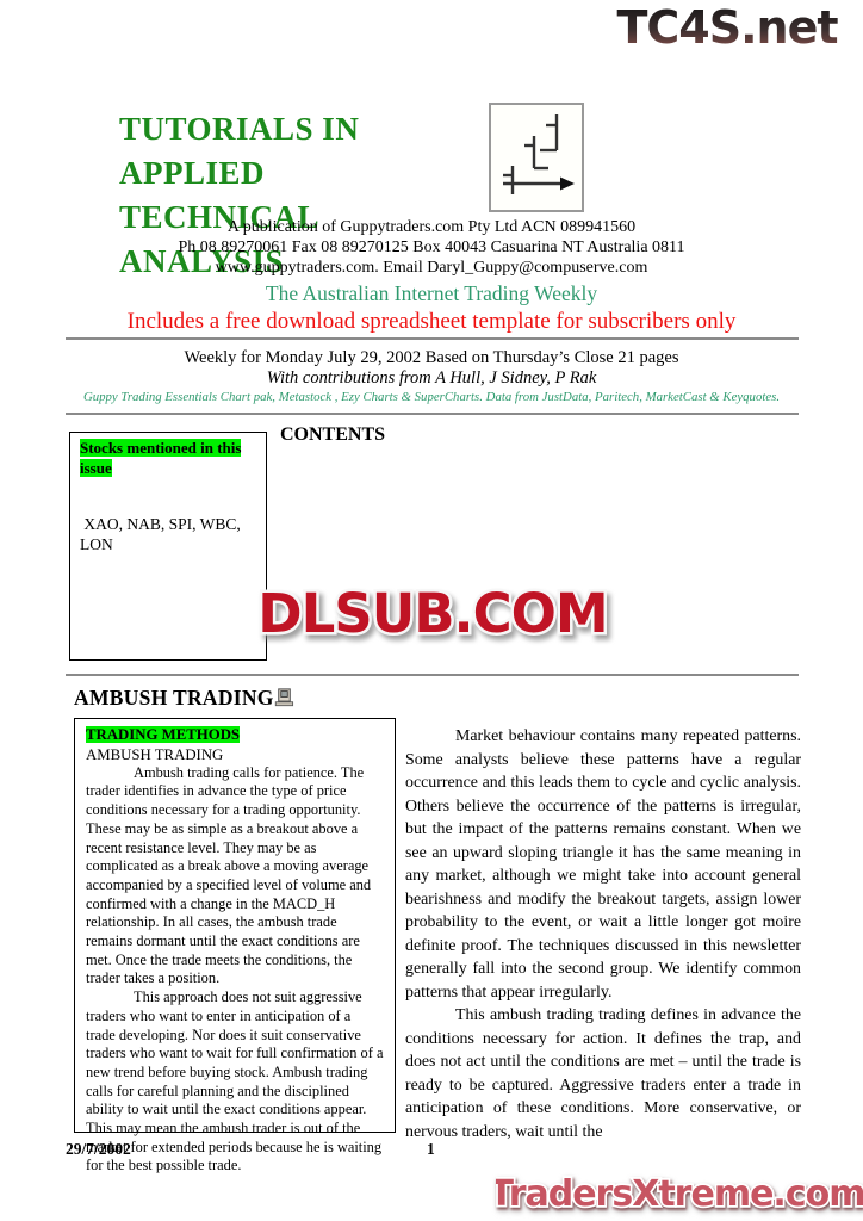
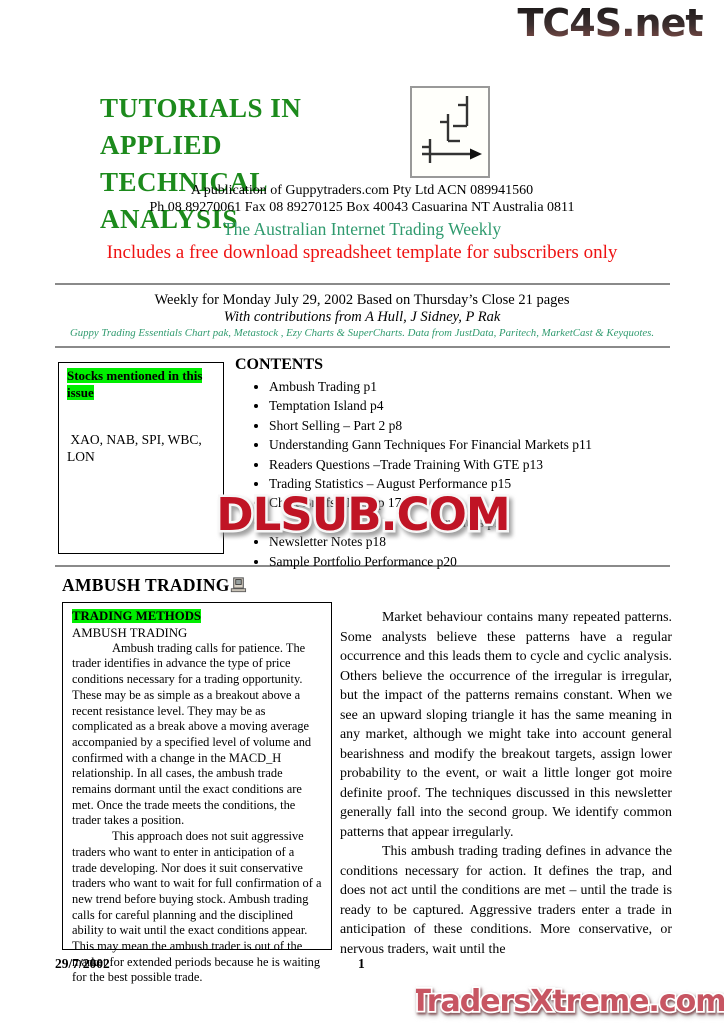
  TC4S.net
  TUTORIALS IN APPLIED
  TECHNICAL ANALYSIS
  A publication of Guppytraders.com Pty Ltd ACN 089941560
  Ph 08 89270061 Fax 08 89270125 Box 40043 Casuarina NT Australia 0811
- www.guppytraders.com. Email Daryl_Guppy@compuserve.com
  The Australian Internet Trading Weekly
  Includes a free download spreadsheet template for subscribers only
  Weekly for Monday July 29, 2002 Based on Thursday’s Close 21 pages
  With contributions from A Hull, J Sidney, P Rak
  Guppy Trading Essentials Chart pak, Metastock , Ezy Charts & SuperCharts. Data from JustData, Paritech, MarketCast & Keyquotes.
  Stocks mentioned in this issue
  XAO, NAB, SPI, WBC, LON
  CONTENTS
+ Ambush Trading p1
+ Temptation Island p4
+ Short Selling – Part 2 p8
+ Understanding Gann Techniques For Financial Markets p11
+ Readers Questions –Trade Training With GTE p13
+ Trading Statistics – August Performance p15
+ Chart Briefs - LON p 17
+ ntinues p18
+ Newsletter Notes p18
+ Sample Portfolio Performance p20
  DLSUB.COM
  AMBUSH TRADING
  TRADING METHODS
  AMBUSH TRADING
  Ambush trading calls for patience. The trader identifies in advance the type of price conditions necessary for a trading opportunity. These may be as simple as a breakout above a recent resistance level. They may be as complicated as a break above a moving average accompanied by a specified level of volume and confirmed with a change in the MACD_H relationship. In all cases, the ambush trade remains dormant until the exact conditions are met. Once the trade meets the conditions, the trader takes a position.
  This approach does not suit aggressive traders who want to enter in anticipation of a trade developing. Nor does it suit conservative traders who want to wait for full confirmation of a new trend before buying stock. Ambush trading calls for careful planning and the disciplined ability to wait until the exact conditions appear. This may mean the ambush trader is out of the market for extended periods because he is waiting for the best possible trade.
- Market behaviour contains many repeated patterns. Some analysts believe these patterns have a regular occurrence and this leads them to cycle and cyclic analysis. Others believe the occurrence of the patterns is irregular, but the impact of the patterns remains constant. When we see an upward sloping triangle it has the same meaning in any market, although we might take into account general bearishness and modify the breakout targets, assign lower probability to the event, or wait a little longer got moire definite proof. The techniques discussed in this newsletter generally fall into the second group. We identify common patterns that appear irregularly.
+ Market behaviour contains many repeated patterns. Some analysts believe these patterns have a regular occurrence and this leads them to cycle and cyclic analysis. Others believe the occurrence of the irregular is irregular, but the impact of the patterns remains constant. When we see an upward sloping triangle it has the same meaning in any market, although we might take into account general bearishness and modify the breakout targets, assign lower probability to the event, or wait a little longer got moire definite proof. The techniques discussed in this newsletter generally fall into the second group. We identify common patterns that appear irregularly.
  This ambush trading trading defines in advance the conditions necessary for action. It defines the trap, and does not act until the conditions are met – until the trade is ready to be captured. Aggressive traders enter a trade in anticipation of these conditions. More conservative, or nervous traders, wait until the
  29/7/2002
  1
  TradersXtreme.com
